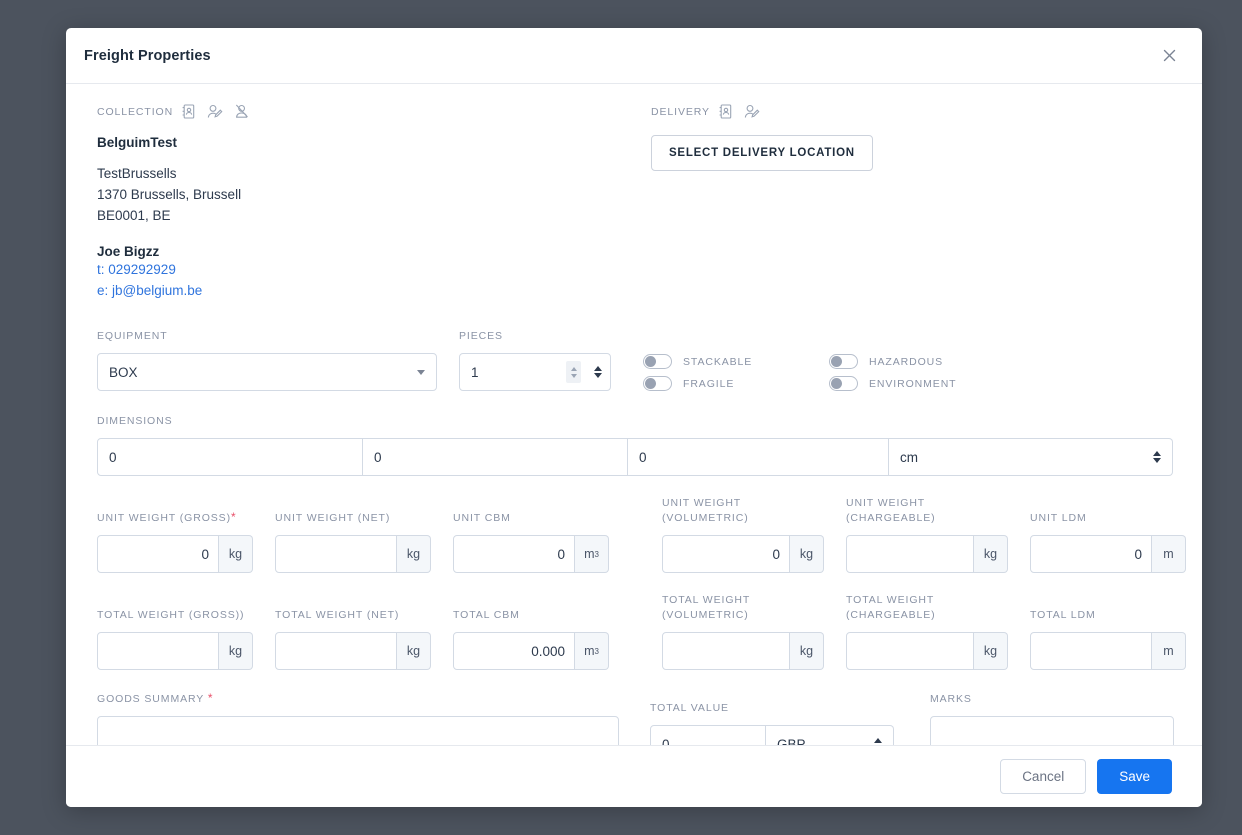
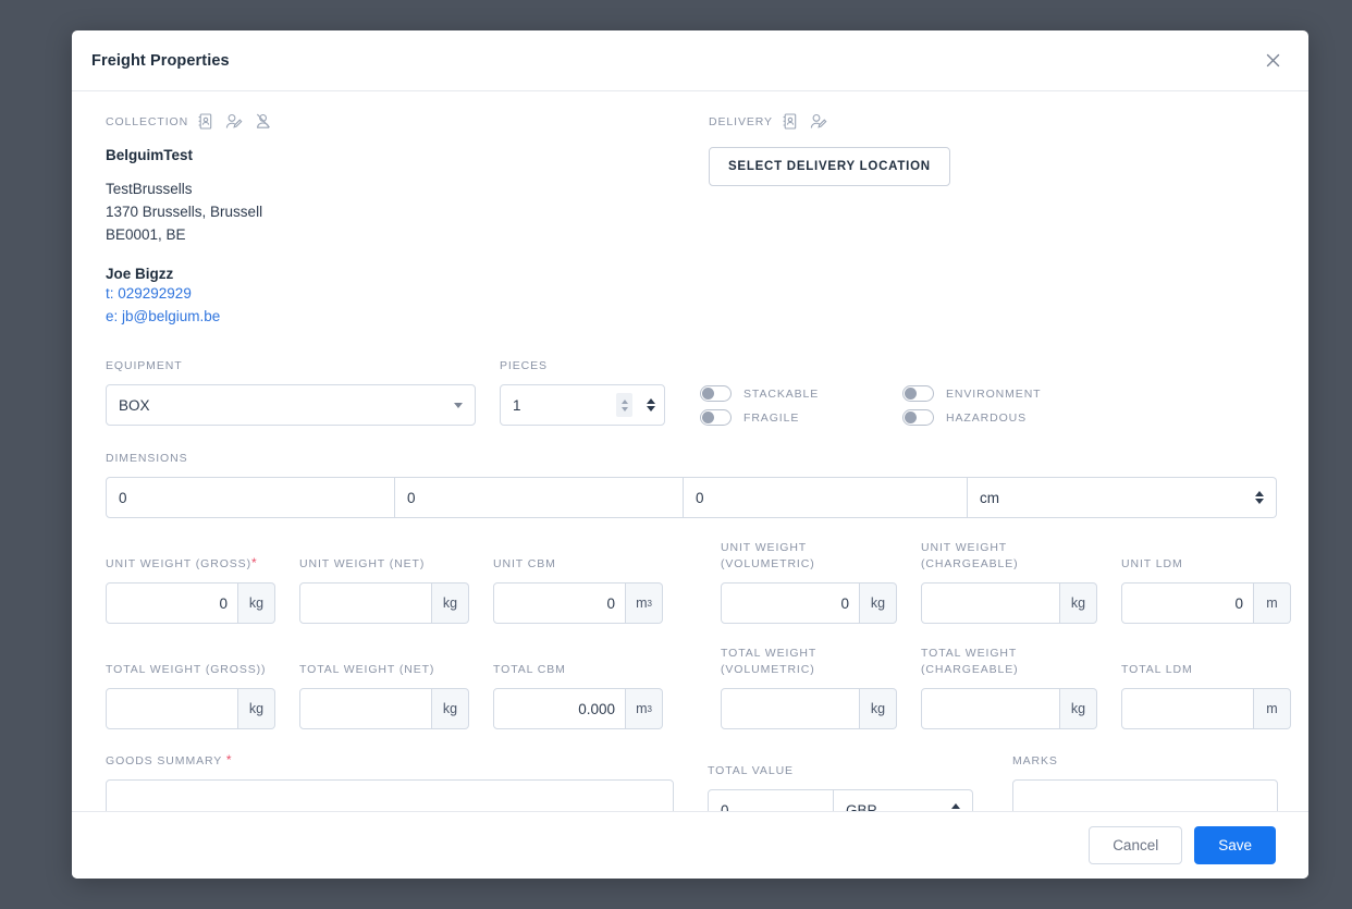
  Freight Properties
  COLLECTION
  BelguimTest
  TestBrussells
  1370 Brussells, Brussell
  BE0001, BE
  Joe Bigzz
  t: 029292929
  e: jb@belgium.be
  DELIVERY
  SELECT DELIVERY LOCATION
  EQUIPMENT
  BOX
  PIECES
  1
  STACKABLE
- HAZARDOUS
+ ENVIRONMENT
  FRAGILE
- ENVIRONMENT
+ HAZARDOUS
  DIMENSIONS
  0
  0
  0
  cm
  UNIT WEIGHT (GROSS)*
  0
  kg
  UNIT WEIGHT (NET)
  kg
  UNIT CBM
  0
  m
  3
  UNIT WEIGHT
  (VOLUMETRIC)
  0
  kg
  UNIT WEIGHT
  (CHARGEABLE)
  kg
  UNIT LDM
  0
  m
  TOTAL WEIGHT (GROSS))
  kg
  TOTAL WEIGHT (NET)
  kg
  TOTAL CBM
  0.000
  m
  3
  TOTAL WEIGHT
  (VOLUMETRIC)
  kg
  TOTAL WEIGHT
  (CHARGEABLE)
  kg
  TOTAL LDM
  m
  GOODS SUMMARY *
  TOTAL VALUE
  0
  GBP
  MARKS
  Cancel
  Save
